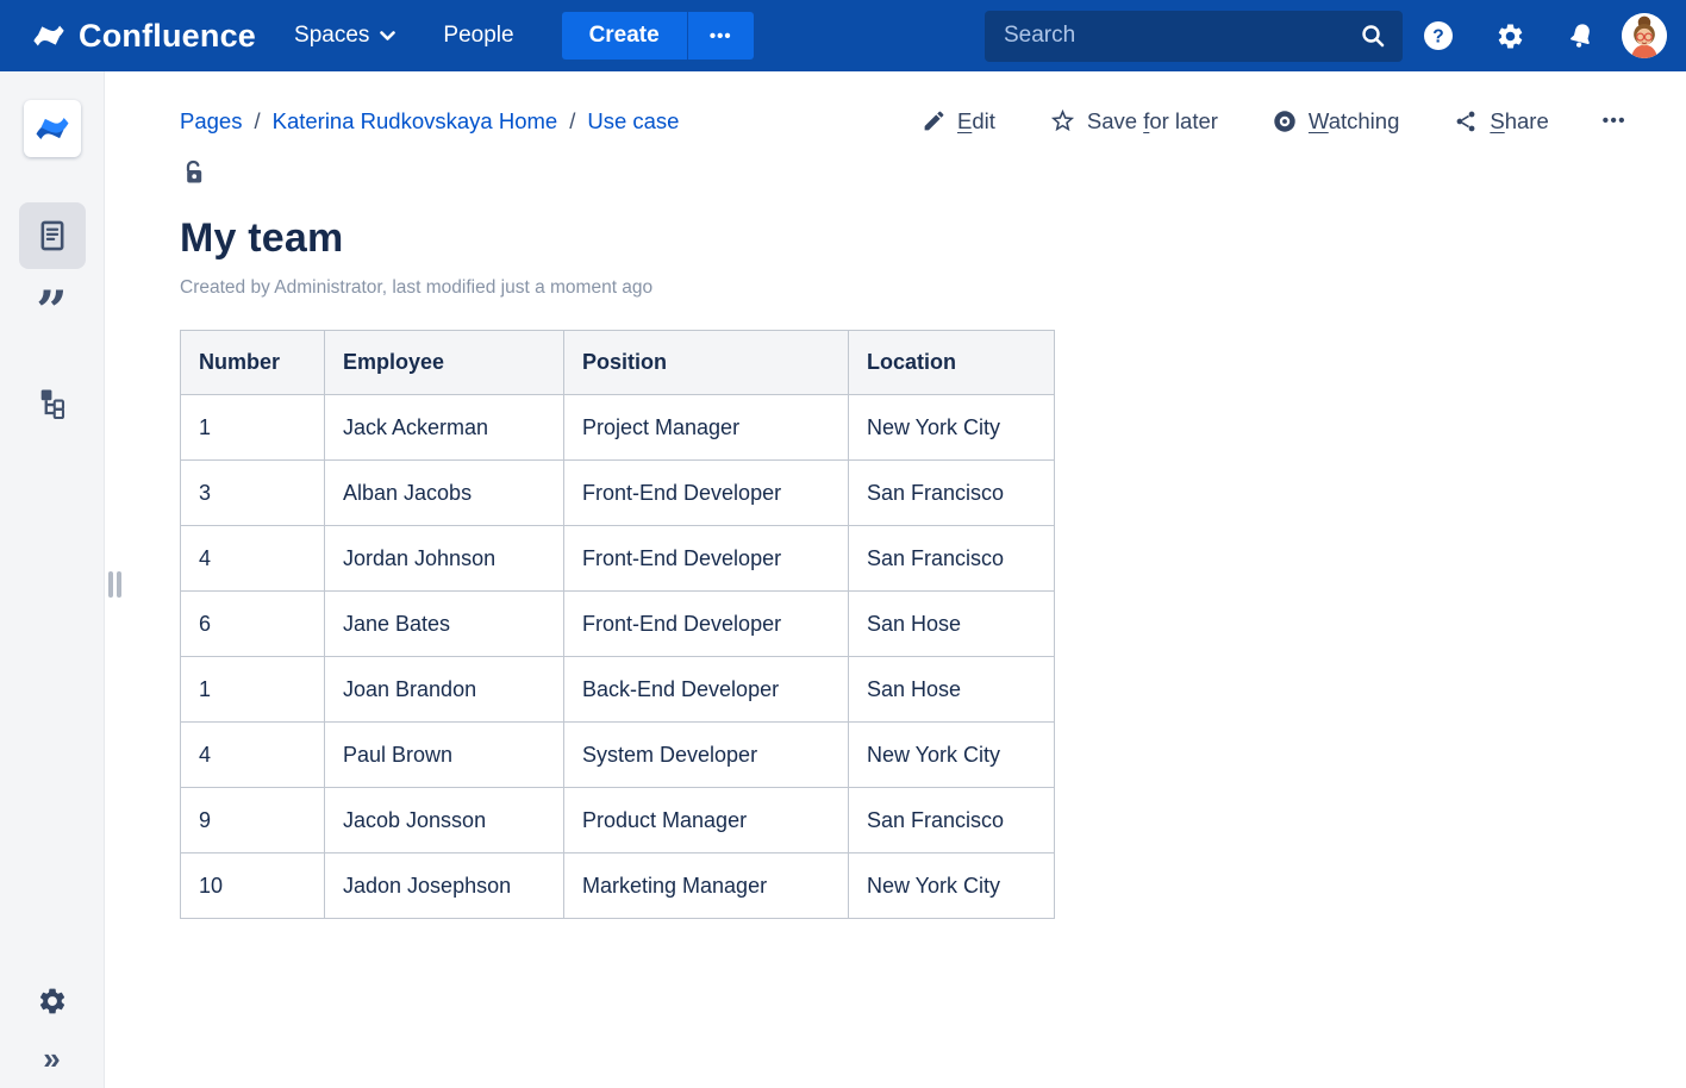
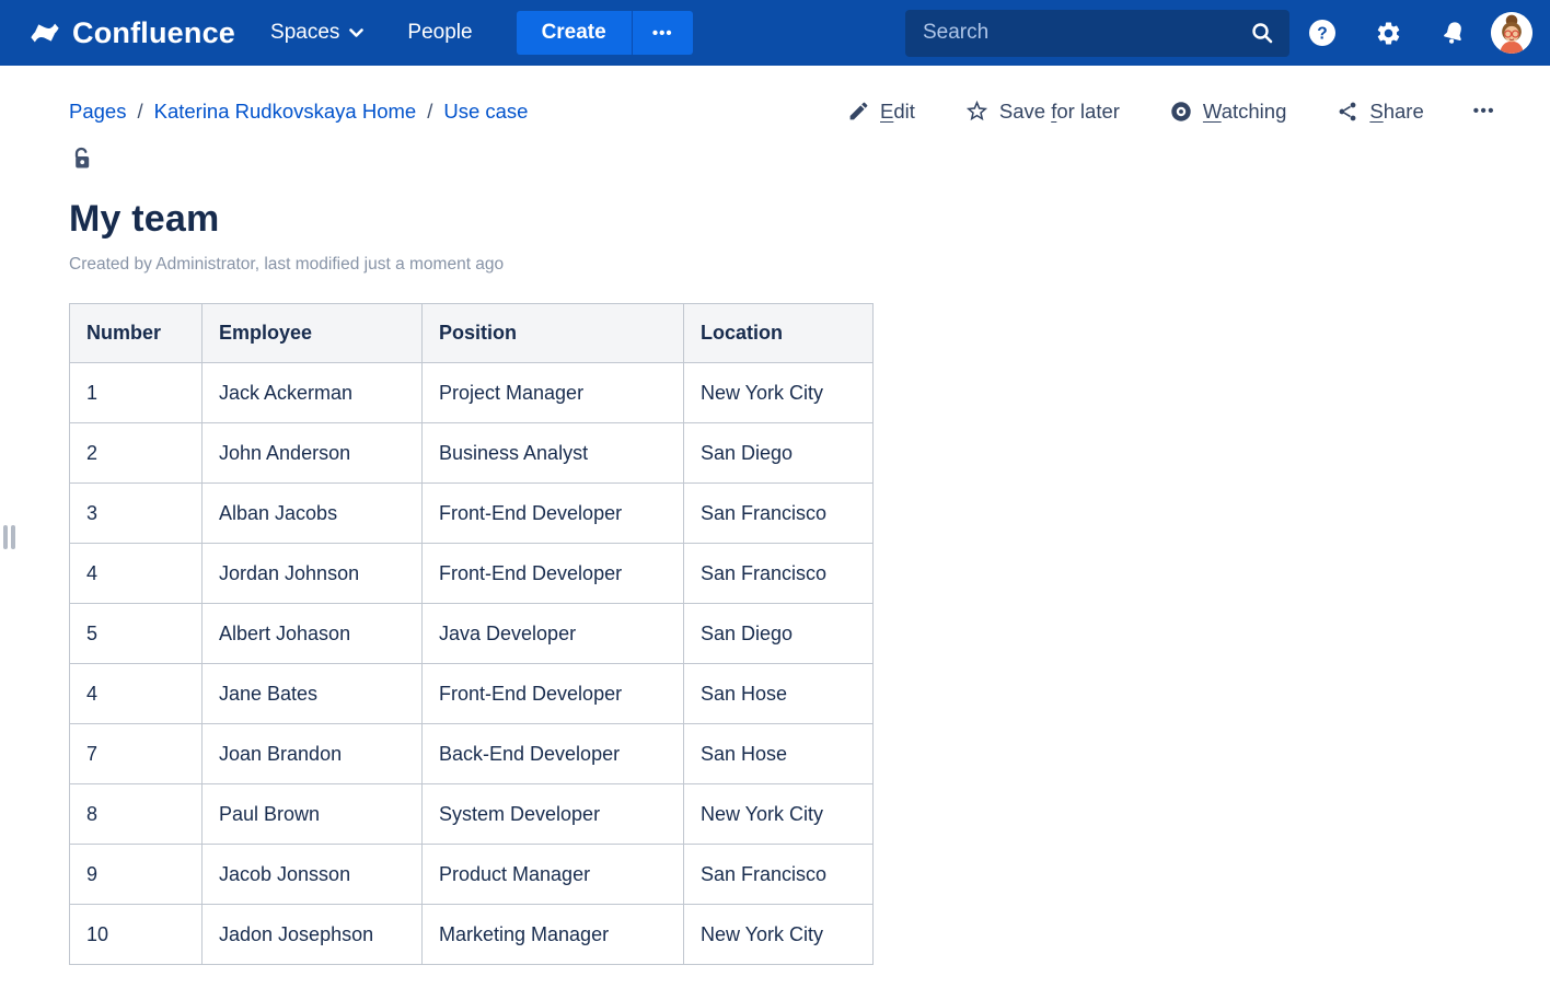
  Confluence
  Spaces
  People
  Create
  •••
  Search
  ?
- ”
- »
  Pages / Katerina Rudkovskaya Home / Use case
  Edit
  Save for later
  Watching
  Share
  •••
  My team
  Created by Administrator, last modified just a moment ago
  Number	Employee	Position	Location
  1	Jack Ackerman	Project Manager	New York City
+ 2	John Anderson	Business Analyst	San Diego
  3	Alban Jacobs	Front-End Developer	San Francisco
  4	Jordan Johnson	Front-End Developer	San Francisco
+ 5	Albert Johason	Java Developer	San Diego
- 6	Jane Bates	Front-End Developer	San Hose
+ 4	Jane Bates	Front-End Developer	San Hose
- 1	Joan Brandon	Back-End Developer	San Hose
+ 7	Joan Brandon	Back-End Developer	San Hose
- 4	Paul Brown	System Developer	New York City
+ 8	Paul Brown	System Developer	New York City
  9	Jacob Jonsson	Product Manager	San Francisco
  10	Jadon Josephson	Marketing Manager	New York City
